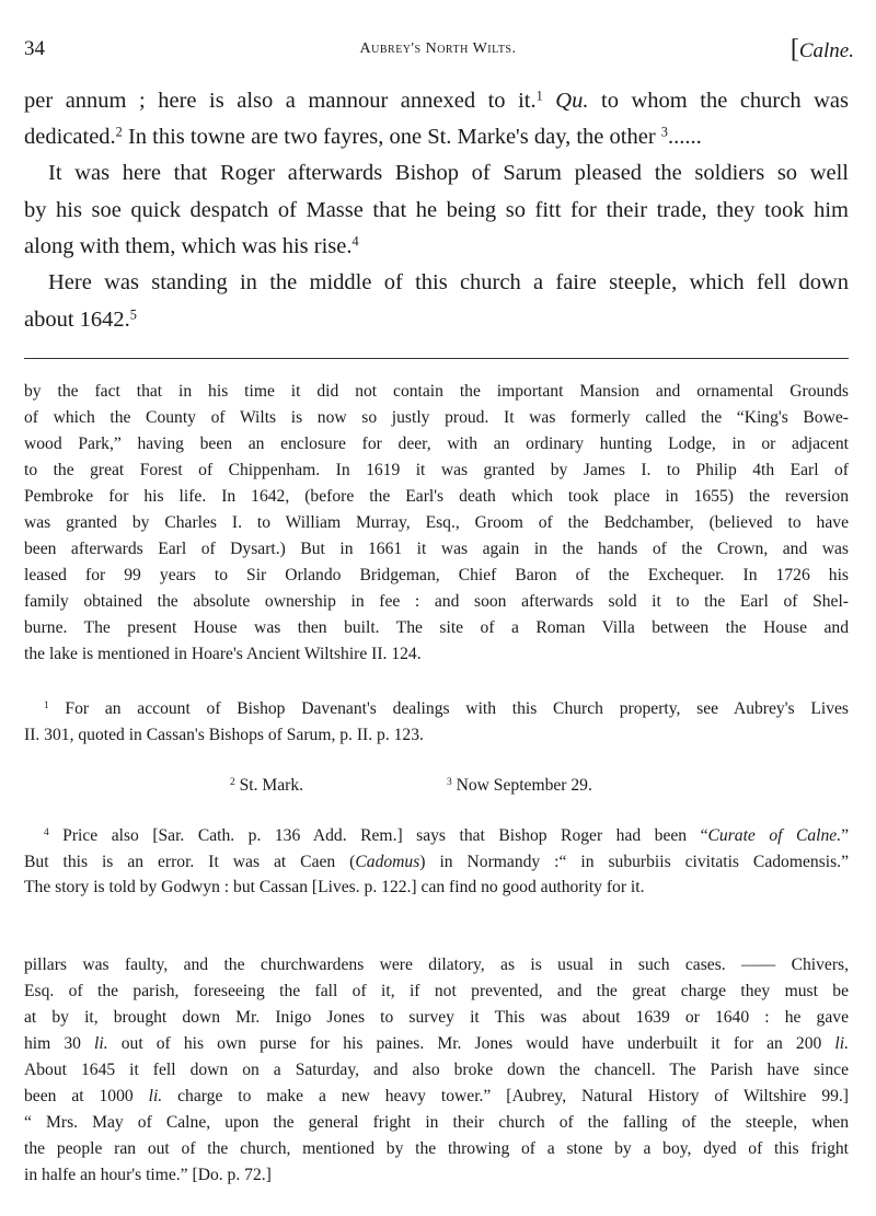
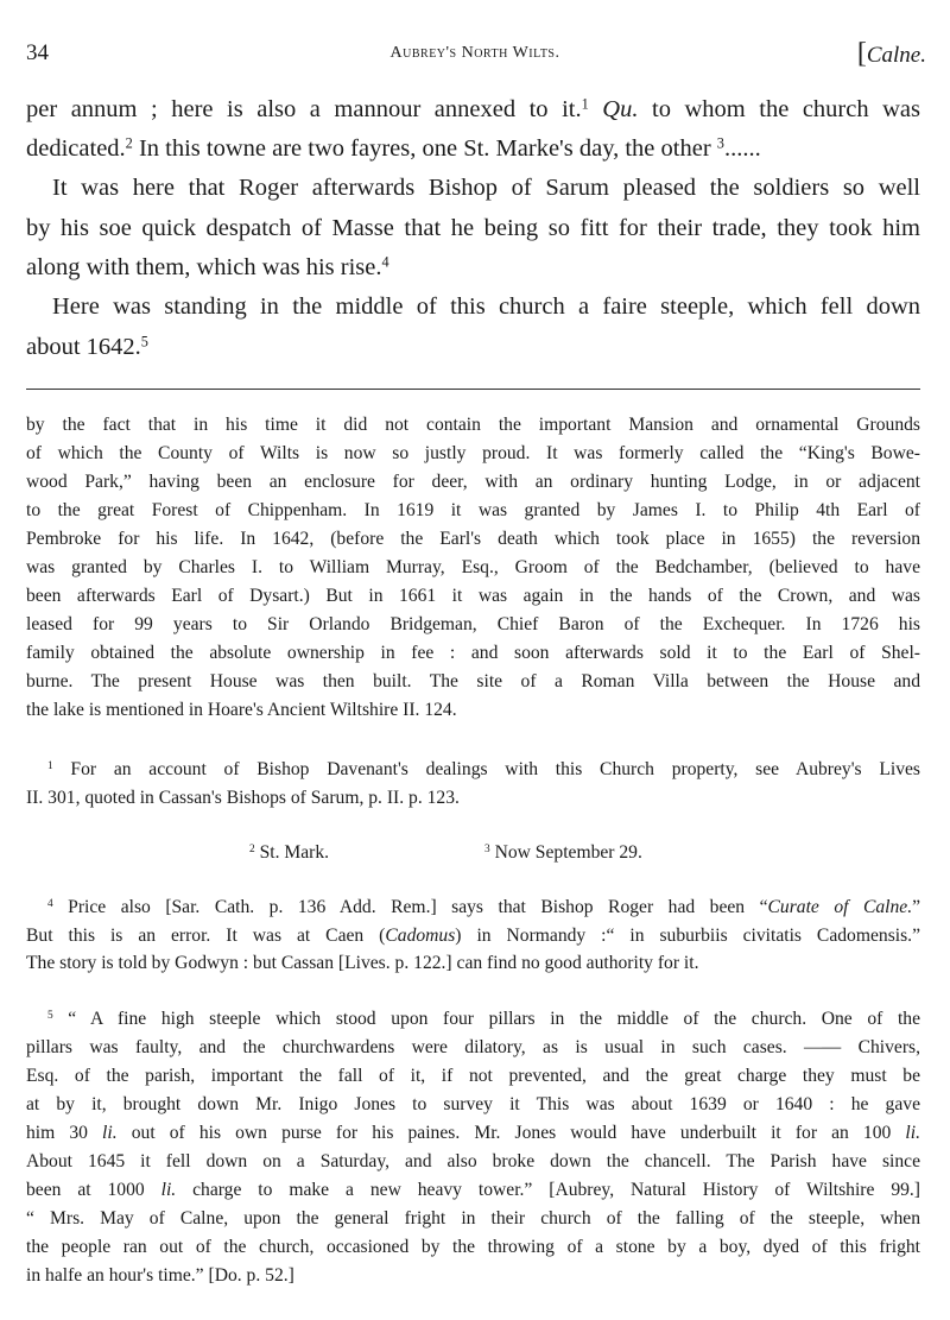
  34
  Aubrey's North Wilts.
  [Calne.
  per annum ; here is also a mannour annexed to it.1 Qu. to whom the church was
  dedicated.2 In this towne are two fayres, one St. Marke's day, the other 3......
  It was here that Roger afterwards Bishop of Sarum pleased the soldiers so well
  by his soe quick despatch of Masse that he being so fitt for their trade, they took him
  along with them, which was his rise.4
  Here was standing in the middle of this church a faire steeple, which fell down
  about 1642.5
  by the fact that in his time it did not contain the important Mansion and ornamental Grounds
  of which the County of Wilts is now so justly proud. It was formerly called the “King's Bowe-
  wood Park,” having been an enclosure for deer, with an ordinary hunting Lodge, in or adjacent
  to the great Forest of Chippenham. In 1619 it was granted by James I. to Philip 4th Earl of
  Pembroke for his life. In 1642, (before the Earl's death which took place in 1655) the reversion
  was granted by Charles I. to William Murray, Esq., Groom of the Bedchamber, (believed to have
  been afterwards Earl of Dysart.) But in 1661 it was again in the hands of the Crown, and was
  leased for 99 years to Sir Orlando Bridgeman, Chief Baron of the Exchequer. In 1726 his
  family obtained the absolute ownership in fee : and soon afterwards sold it to the Earl of Shel-
  burne. The present House was then built. The site of a Roman Villa between the House and
  the lake is mentioned in Hoare's Ancient Wiltshire II. 124.
  1 For an account of Bishop Davenant's dealings with this Church property, see Aubrey's Lives
  II. 301, quoted in Cassan's Bishops of Sarum, p. II. p. 123.
  2 St. Mark.
  3 Now September 29.
  4 Price also [Sar. Cath. p. 136 Add. Rem.] says that Bishop Roger had been “Curate of Calne.”
  But this is an error. It was at Caen (Cadomus) in Normandy :“ in suburbiis civitatis Cadomensis.”
  The story is told by Godwyn : but Cassan [Lives. p. 122.] can find no good authority for it.
+ 5 “ A fine high steeple which stood upon four pillars in the middle of the church. One of the
  pillars was faulty, and the churchwardens were dilatory, as is usual in such cases. —— Chivers,
- Esq. of the parish, foreseeing the fall of it, if not prevented, and the great charge they must be
+ Esq. of the parish, important the fall of it, if not prevented, and the great charge they must be
  at by it, brought down Mr. Inigo Jones to survey it This was about 1639 or 1640 : he gave
- him 30 li. out of his own purse for his paines. Mr. Jones would have underbuilt it for an 200 li.
+ him 30 li. out of his own purse for his paines. Mr. Jones would have underbuilt it for an 100 li.
  About 1645 it fell down on a Saturday, and also broke down the chancell. The Parish have since
  been at 1000 li. charge to make a new heavy tower.” [Aubrey, Natural History of Wiltshire 99.]
  “ Mrs. May of Calne, upon the general fright in their church of the falling of the steeple, when
- the people ran out of the church, mentioned by the throwing of a stone by a boy, dyed of this fright
+ the people ran out of the church, occasioned by the throwing of a stone by a boy, dyed of this fright
- in halfe an hour's time.” [Do. p. 72.]
+ in halfe an hour's time.” [Do. p. 52.]
